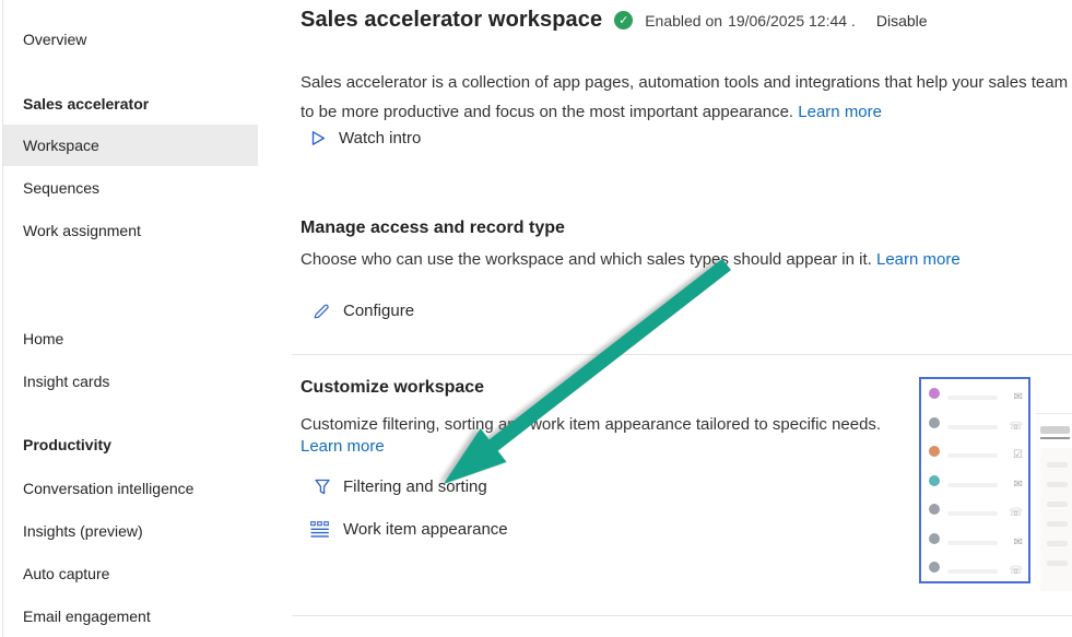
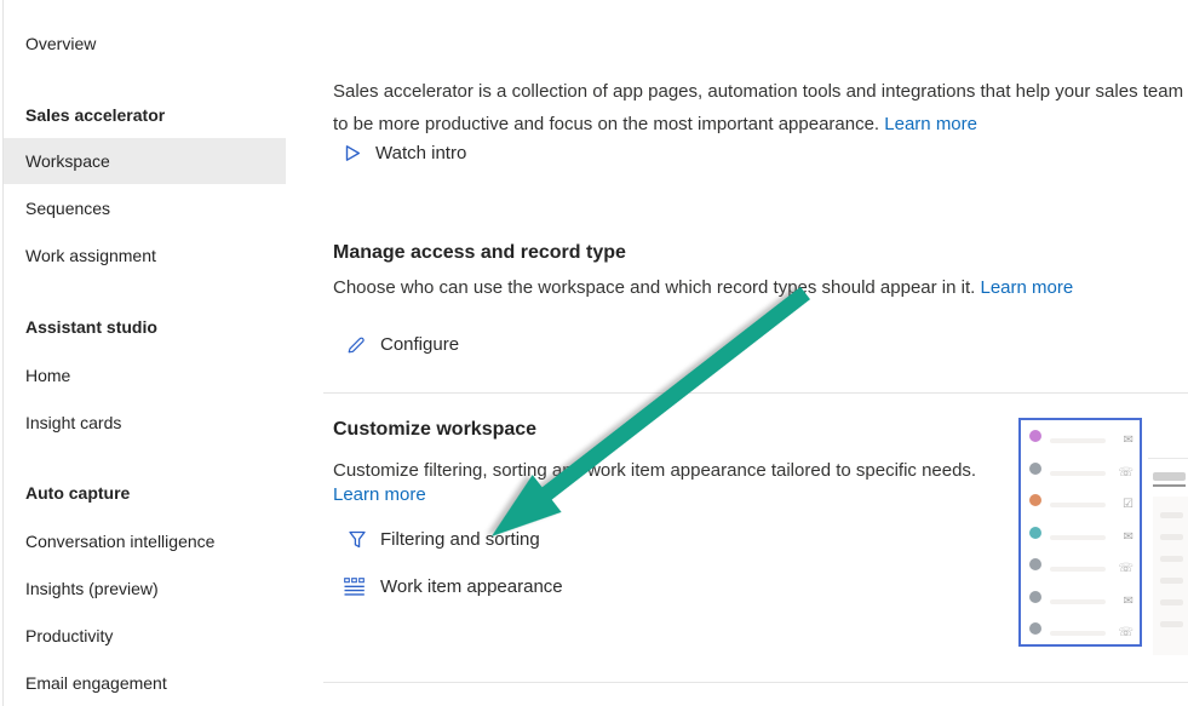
  Overview
  Sales accelerator
  Workspace
  Sequences
  Work assignment
+ Assistant studio
  Home
  Insight cards
- Productivity
+ Auto capture
  Conversation intelligence
  Insights (preview)
- Auto capture
+ Productivity
  Email engagement
- Sales accelerator workspace
- ✓
- Enabled on
- 19/06/2025 12:44 .
- Disable
  Sales accelerator is a collection of app pages, automation tools and integrations that help your sales team to be more productive and focus on the most important appearance. Learn more
  Watch intro
  Manage access and record type
- Choose who can use the workspace and which sales types should appear in it. Learn more
+ Choose who can use the workspace and which record types should appear in it. Learn more
  Configure
  Customize workspace
  Customize filtering, sorting a work item appearance tailored to specific needs. Learn more
  Filtering and sorting
  Work item appearance
  ✉
  ☏
  ☑
  ✉
  ☏
  ✉
  ☏
